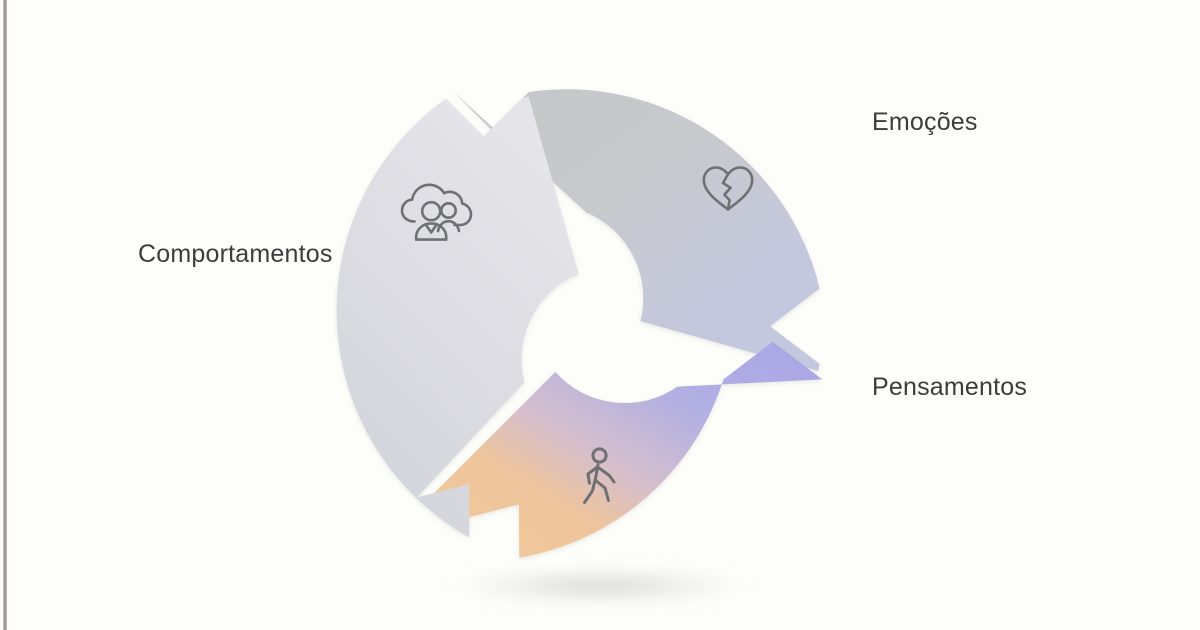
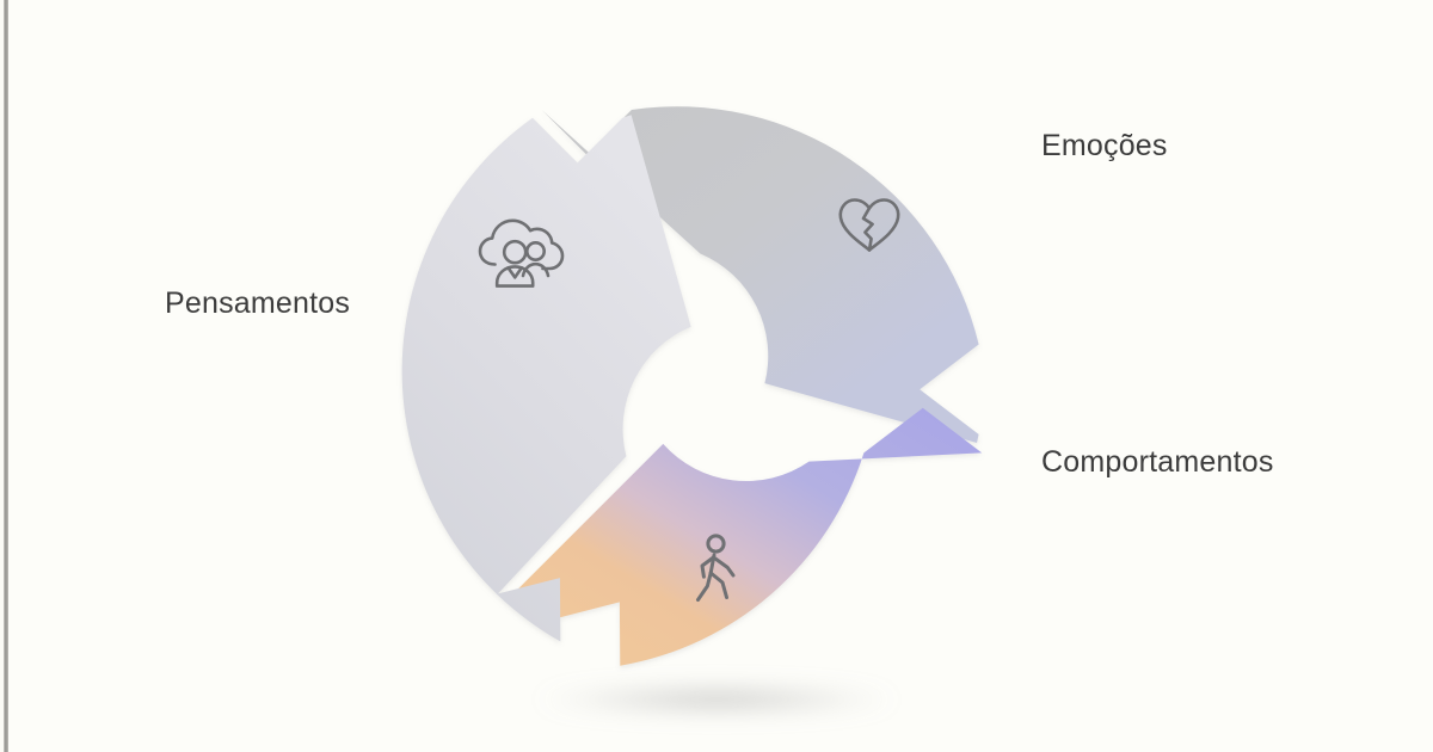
- Comportamentos
+ Pensamentos
  Emoções
- Pensamentos
+ Comportamentos
